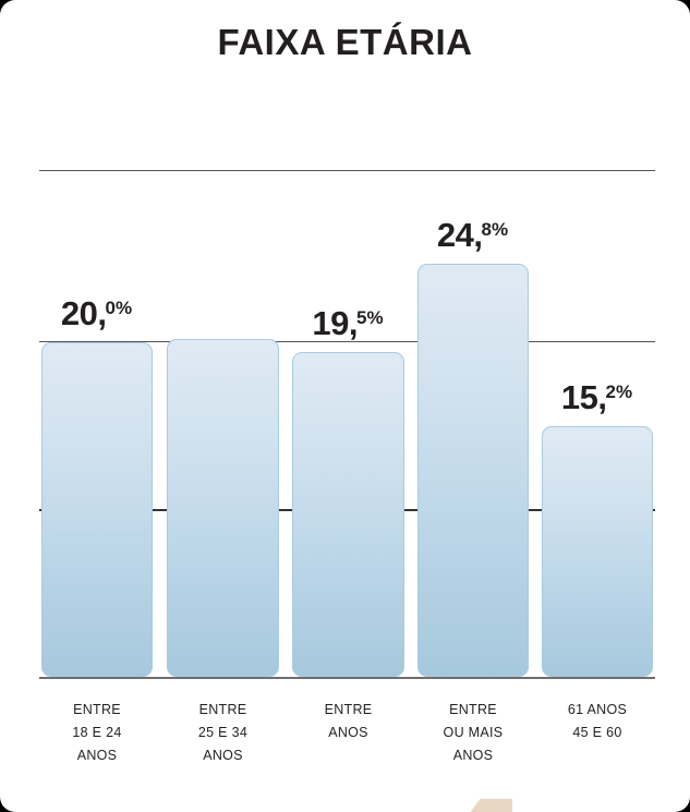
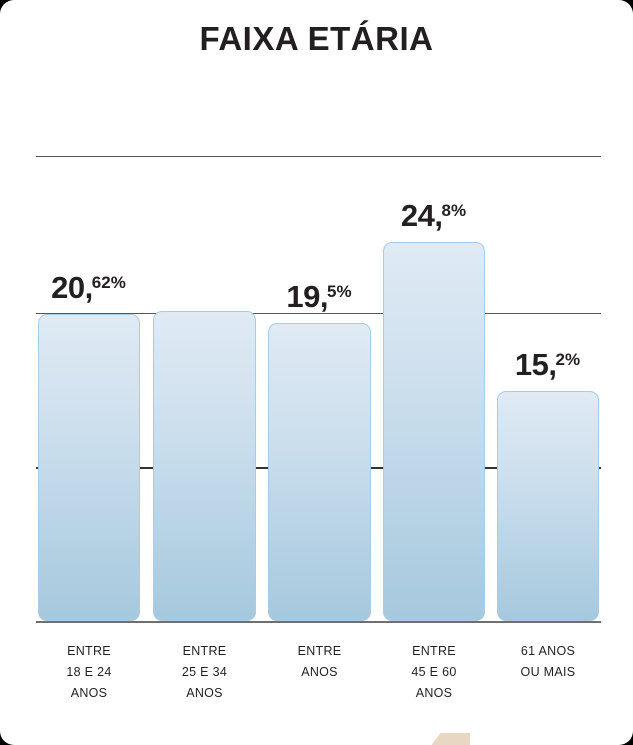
  FAIXA ETÁRIA
- 20,0%
+ 20,62%
  19,5%
  24,8%
  15,2%
  ENTRE
  18 E 24
  ANOS
  ENTRE
  25 E 34
  ANOS
  ENTRE
  ANOS
  ENTRE
- OU MAIS
+ 45 E 60
  ANOS
  61 ANOS
- 45 E 60
+ OU MAIS
